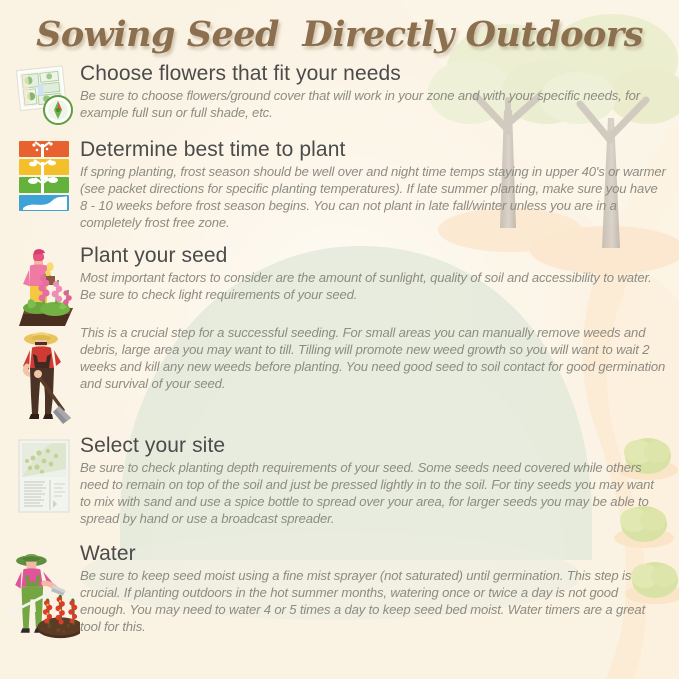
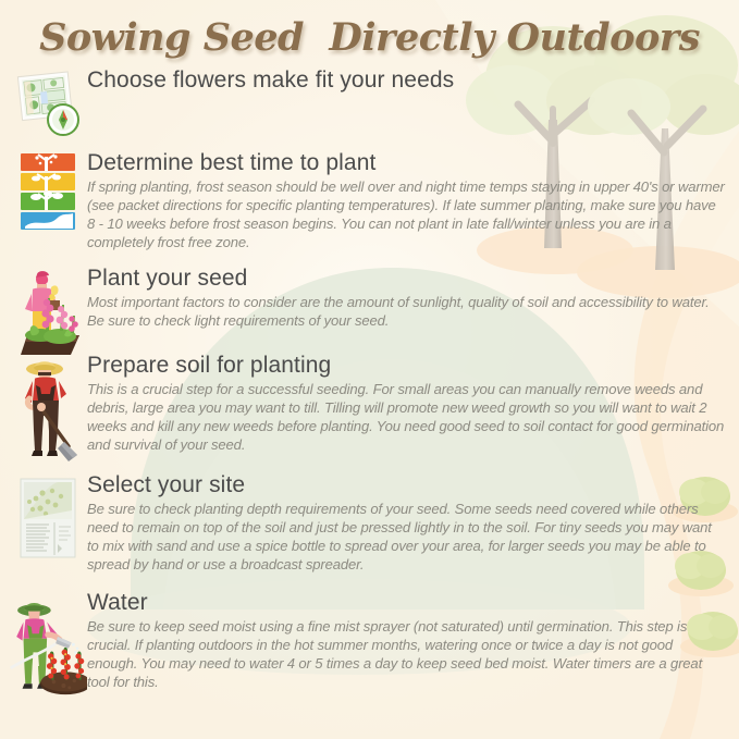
  Sowing Seed Directly Outdoors
- Choose flowers that fit your needs
+ Choose flowers make fit your needs
- Be sure to choose flowers/ground cover that will work in your zone and with your specific needs, for example full sun or full shade, etc.
  Determine best time to plant
  If spring planting, frost season should be well over and night time temps staying in upper 40's or warmer (see packet directions for specific planting temperatures). If late summer planting, make sure you have 8 - 10 weeks before frost season begins. You can not plant in late fall/winter unless you are in a completely frost free zone.
  Plant your seed
  Most important factors to consider are the amount of sunlight, quality of soil and accessibility to water. Be sure to check light requirements of your seed.
+ Prepare soil for planting
  This is a crucial step for a successful seeding. For small areas you can manually remove weeds and debris, large area you may want to till. Tilling will promote new weed growth so you will want to wait 2 weeks and kill any new weeds before planting. You need good seed to soil contact for good germination and survival of your seed.
  Select your site
  Be sure to check planting depth requirements of your seed. Some seeds need covered while others need to remain on top of the soil and just be pressed lightly in to the soil. For tiny seeds you may want to mix with sand and use a spice bottle to spread over your area, for larger seeds you may be able to spread by hand or use a broadcast spreader.
  Water
  Be sure to keep seed moist using a fine mist sprayer (not saturated) until germination. This step is crucial. If planting outdoors in the hot summer months, watering once or twice a day is not good enough. You may need to water 4 or 5 times a day to keep seed bed moist. Water timers are a great tool for this.
